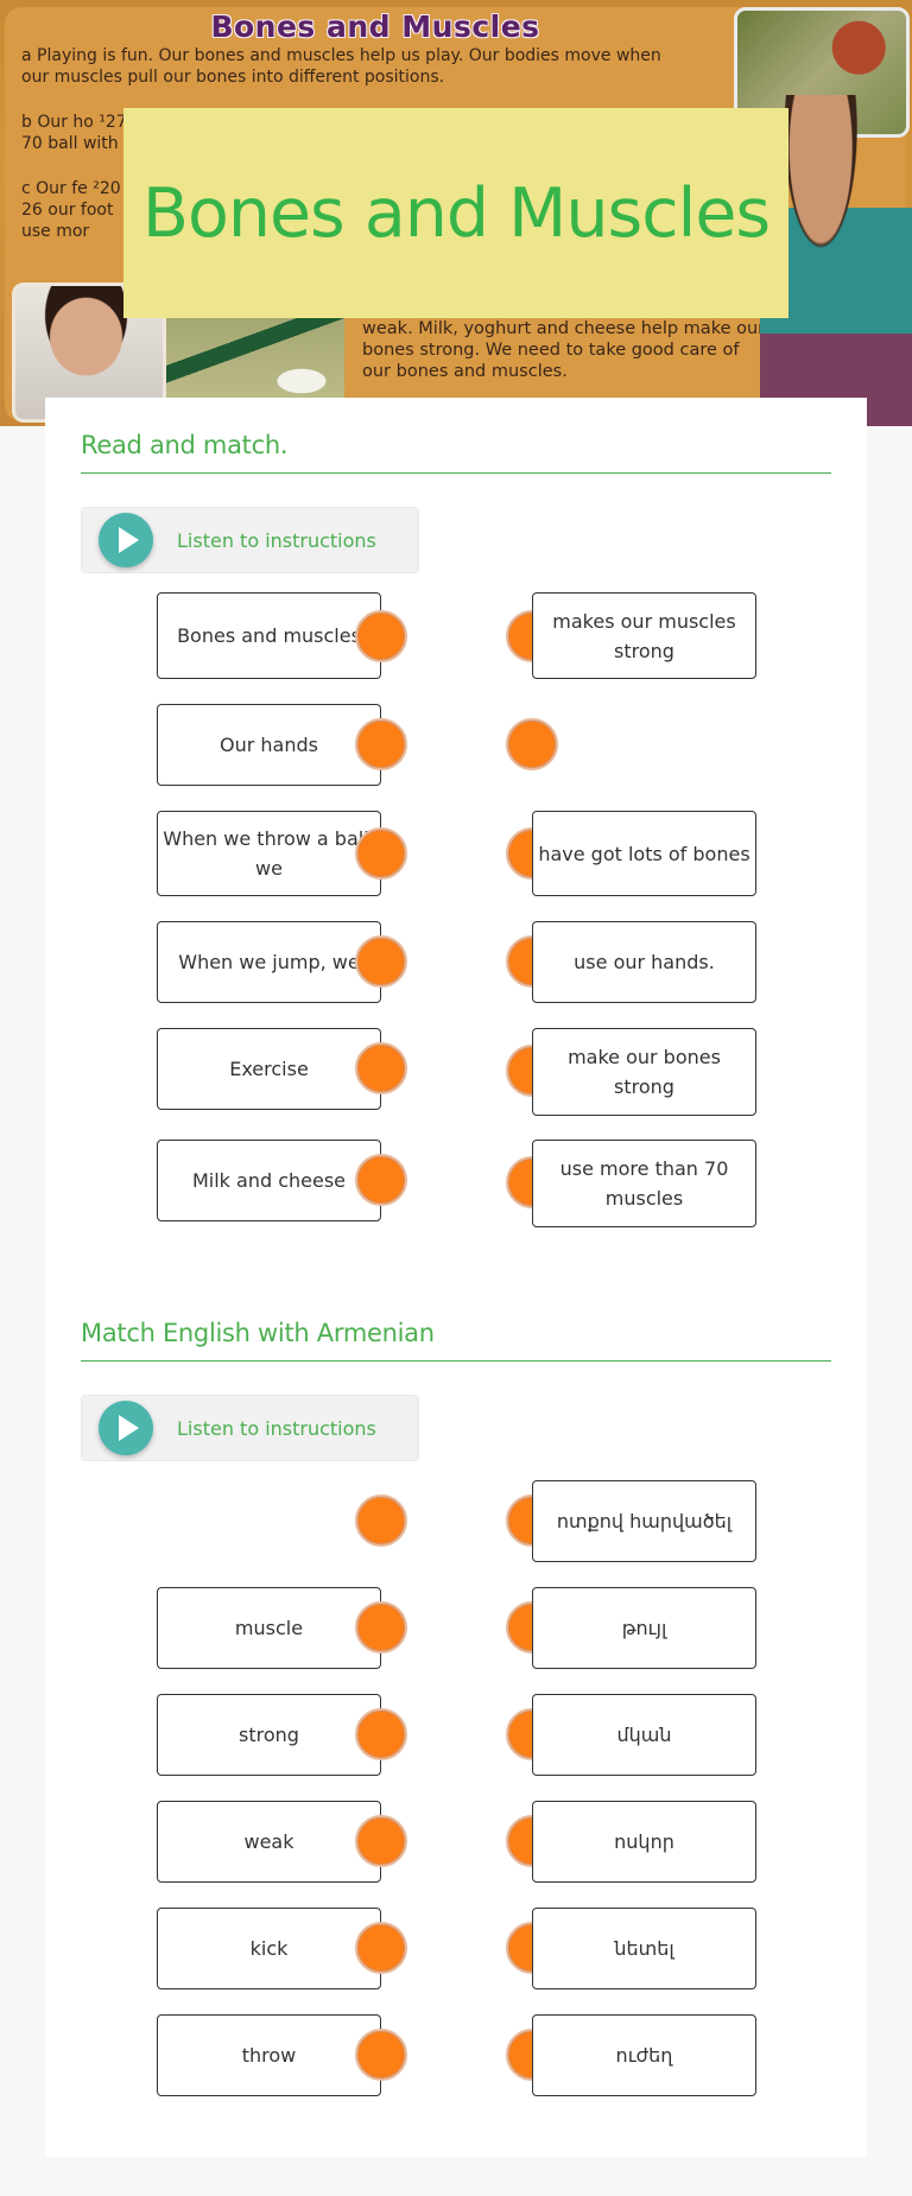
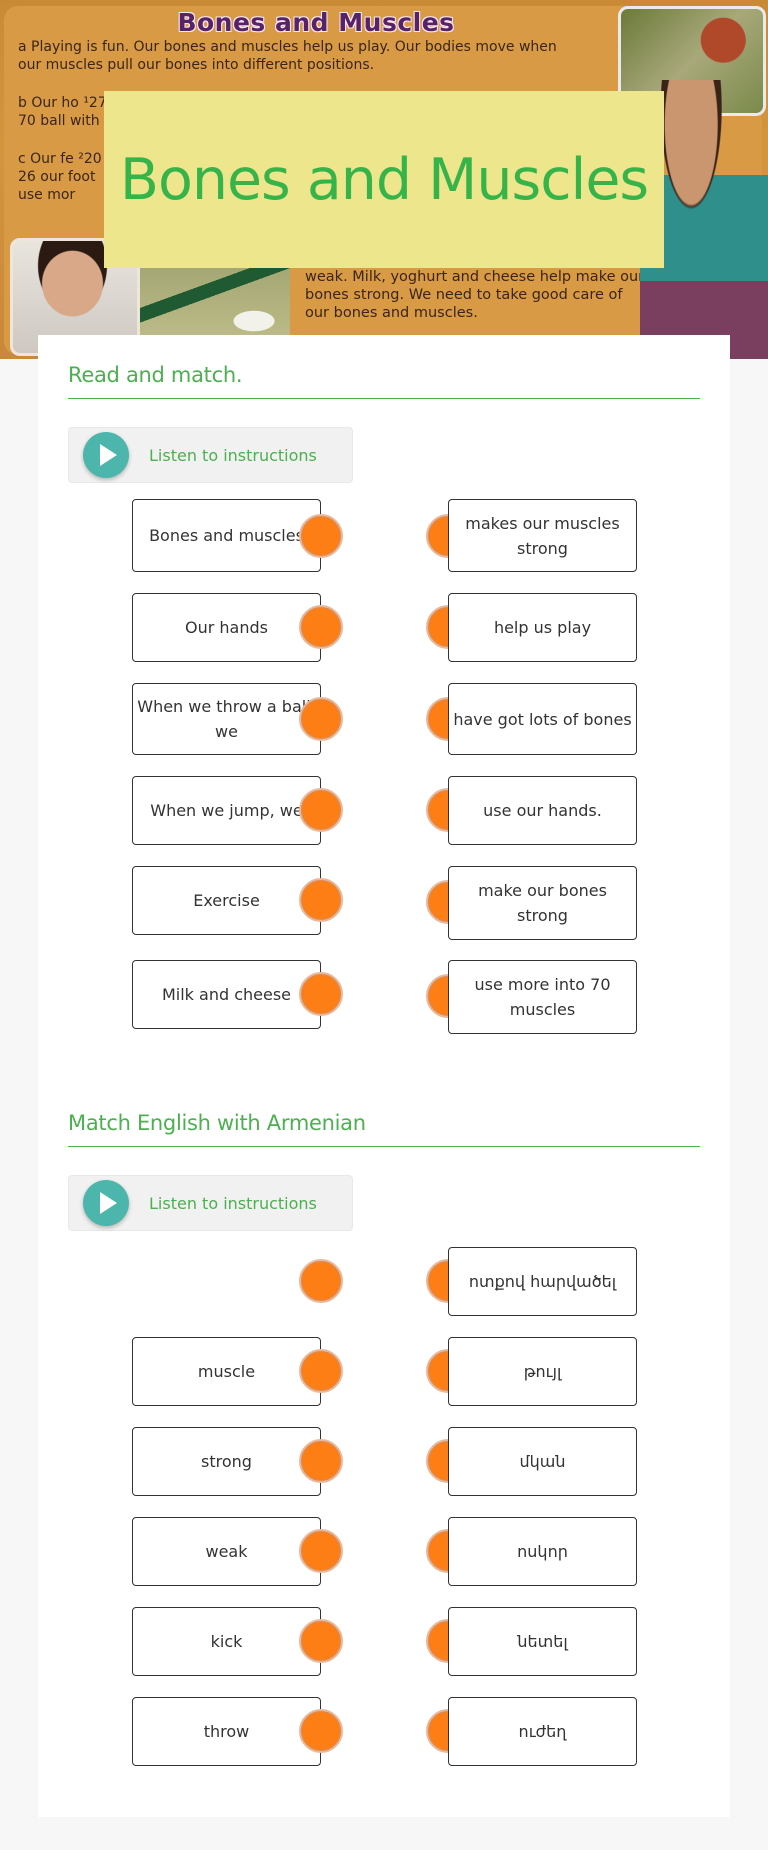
  Bones and Muscles
  a Playing is fun. Our bones and muscles help us play. Our bodies move when our muscles pull our bones into different positions.
  b Our ho ¹27 70 ball with
  c Our fe ²20 26 our foot use mor
  weak. Milk, yoghurt and cheese help make ou bones strong. We need to take good care of our bones and muscles.
  Bones and Muscles
  Read and match.
  Listen to instructions
  Bones and muscle
  makes our muscles strong
  Our hands
+ help us play
  When we throw a ba we
  have got lots of bones
  When we jump, we
  use our hands.
  Exercise
  make our bones strong
  Milk and cheese
- use more than 70 muscles
+ use more into 70 muscles
  Match English with Armenian
  Listen to instructions
  ոտքով հարվածել
  muscle
  թույլ
  strong
  մկան
  weak
  ոսկոր
  kick
  նետել
  throw
  ուժեղ
